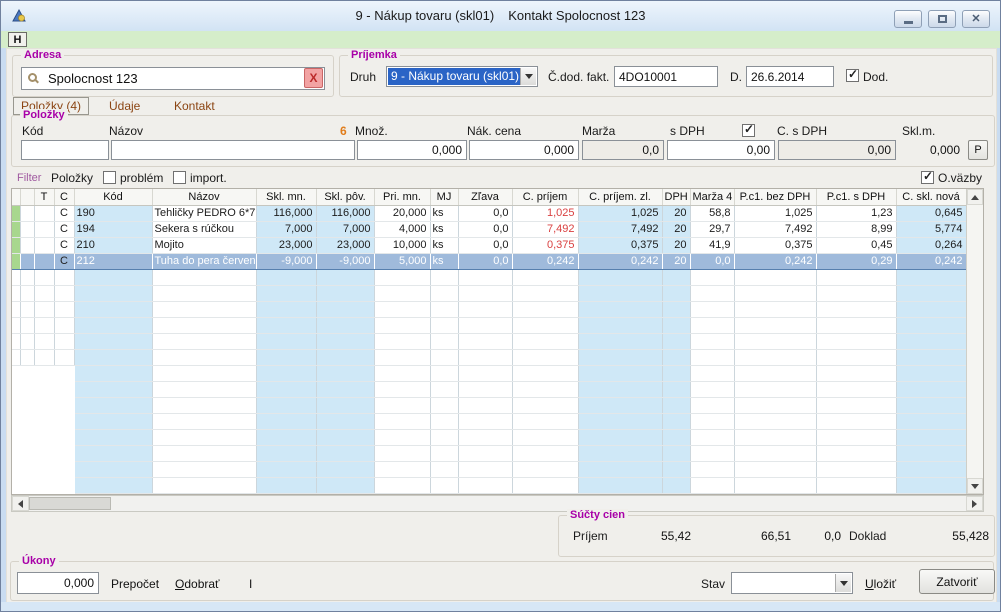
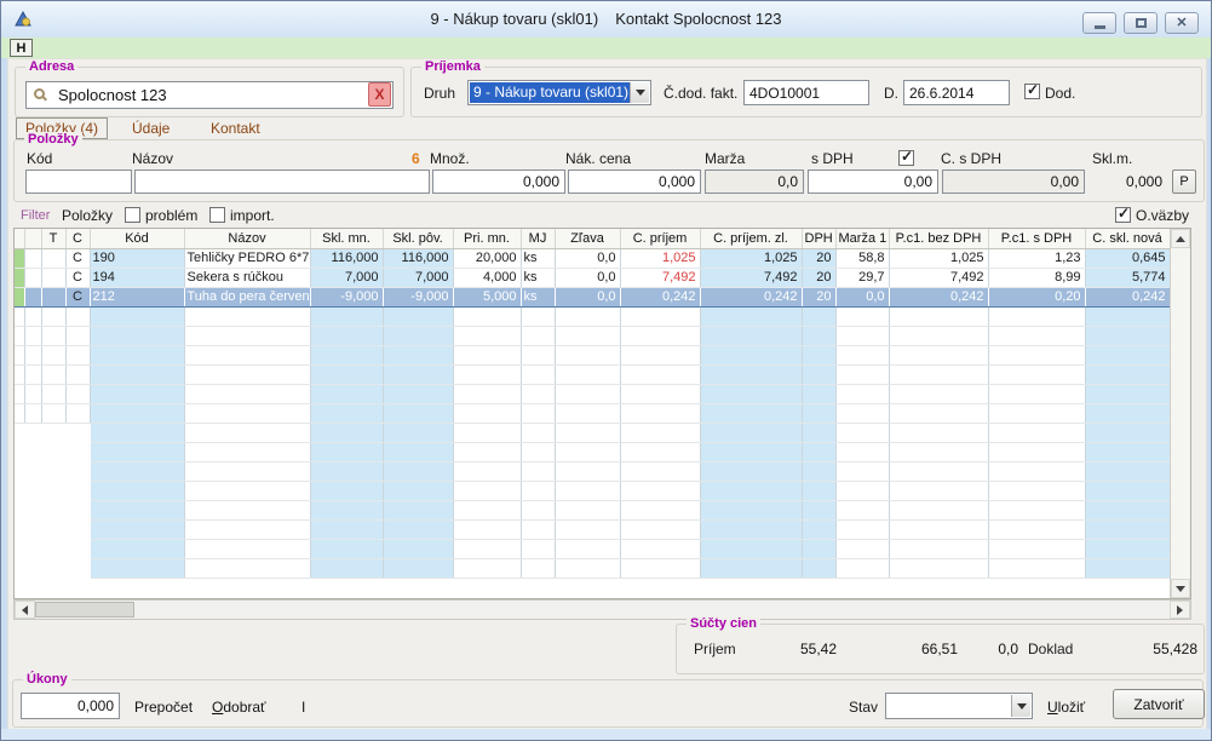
  9 - Nákup tovaru (skl01) Kontakt Spolocnost 123
  ✕
  H
  Adresa
  Spolocnost 123
  X
  Príjemka
  Druh
  9 - Nákup tovaru (skl01)
  Č.dod. fakt.
  4DO10001
  D.
  26.6.2014
  Dod.
  Položky (4)
  Údaje
  Kontakt
  Položky
  Kód
  Názov
  6
  Množ.
  Nák. cena
  Marža
  s DPH
  C. s DPH
  Skl.m.
  0,000
  0,000
  0,0
  0,00
  0,00
  0,000
  P
  Filter
  Položky
  problém
  import.
  O.väzby
- 		T	C	Kód	Názov	Skl. mn.	Skl. pôv.	Pri. mn.	MJ	Zľava	C. príjem	C. príjem. zl.	DPH	Marža 4	P.c1. bez DPH	P.c1. s DPH	C. skl. nová
+ 		T	C	Kód	Názov	Skl. mn.	Skl. pôv.	Pri. mn.	MJ	Zľava	C. príjem	C. príjem. zl.	DPH	Marža 1	P.c1. bez DPH	P.c1. s DPH	C. skl. nová
  			C	190	Tehličky PEDRO 6*7	116,000	116,000	20,000	ks	0,0	1,025	1,025	20	58,8	1,025	1,23	0,645
  			C	194	Sekera s rúčkou	7,000	7,000	4,000	ks	0,0	7,492	7,492	20	29,7	7,492	8,99	5,774
- 			C	210	Mojito	23,000	23,000	10,000	ks	0,0	0,375	0,375	20	41,9	0,375	0,45	0,264
- 			C	212	Tuha do pera červen	-9,000	-9,000	5,000	ks	0,0	0,242	0,242	20	0,0	0,242	0,29	0,242
+ 			C	212	Tuha do pera červen	-9,000	-9,000	5,000	ks	0,0	0,242	0,242	20	0,0	0,242	0,20	0,242
  Súčty cien
  Príjem
  55,42
  66,51
  0,0
  Doklad
  55,428
  Úkony
  0,000
  Prepočet
  Odobrať
  I
  Stav
  Uložiť
  Zatvoriť
